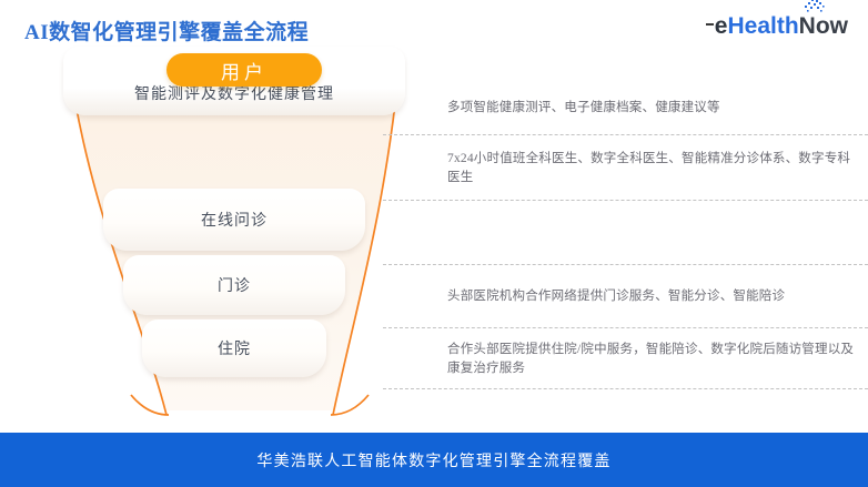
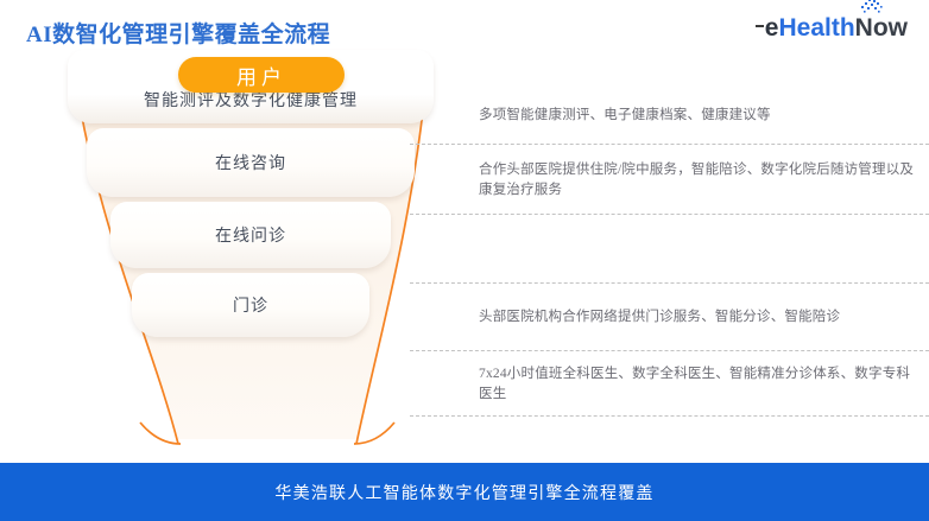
  AI数智化管理引擎覆盖全流程
  e
  Health
  Now
  智能测评及数字化健康管理
+ 在线咨询
  在线问诊
  门诊
- 住院
  用户
  多项智能健康测评、电子健康档案、健康建议等
- 7x24小时值班全科医生、数字全科医生、智能精准分诊体系、数字专科医生
+ 合作头部医院提供住院/院中服务，智能陪诊、数字化院后随访管理以及康复治疗服务
  头部医院机构合作网络提供门诊服务、智能分诊、智能陪诊
- 合作头部医院提供住院/院中服务，智能陪诊、数字化院后随访管理以及康复治疗服务
+ 7x24小时值班全科医生、数字全科医生、智能精准分诊体系、数字专科医生
  华美浩联人工智能体数字化管理引擎全流程覆盖
